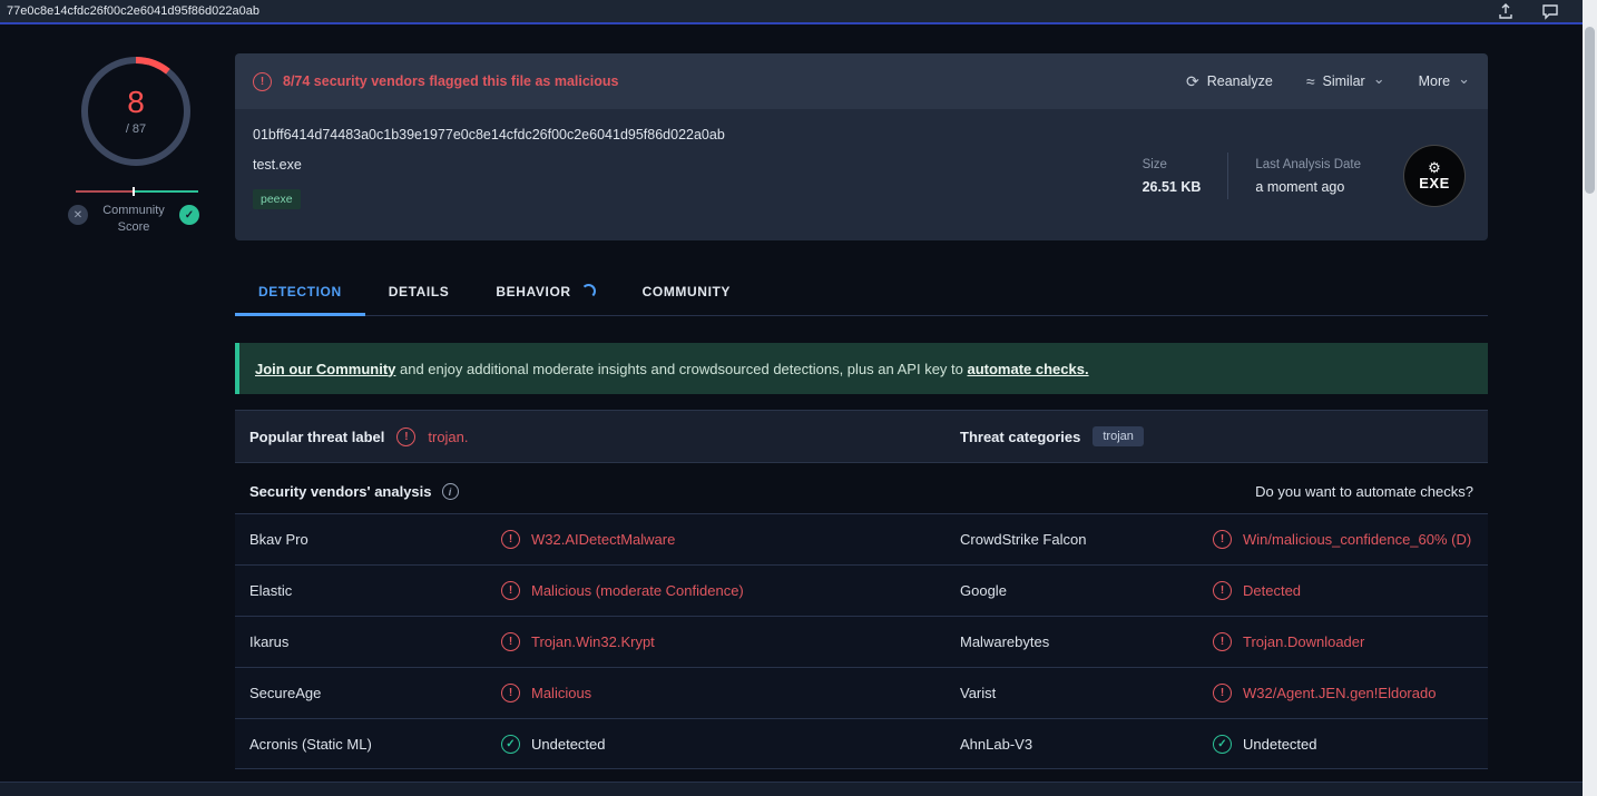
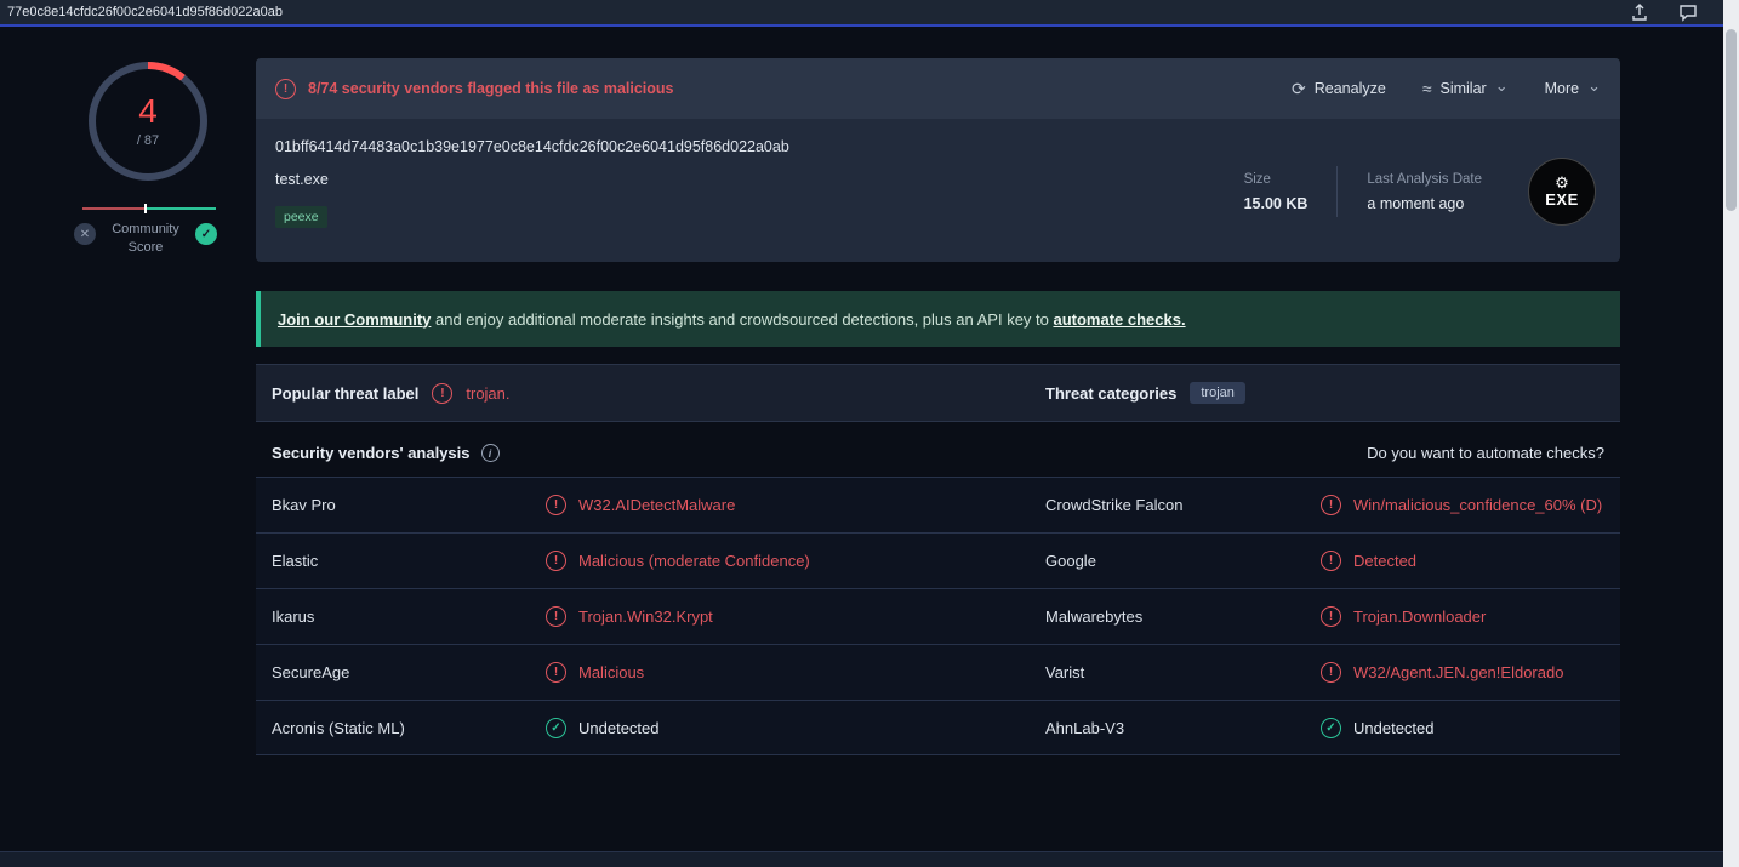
  77e0c8e14cfdc26f00c2e6041d95f86d022a0ab
- 8
+ 4
  / 87
  ✕
  Community Score
  ✓
  !
  8/74 security vendors flagged this file as malicious
  ⟳
  Reanalyze
  ≈
  Similar
  ⌄
  More
  ⌄
  01bff6414d74483a0c1b39e1977e0c8e14cfdc26f00c2e6041d95f86d022a0ab
  test.exe
  peexe
  Size
- 26.51 KB
+ 15.00 KB
  Last Analysis Date
  a moment ago
  ⚙
  EXE
- DETECTION
- DETAILS
- BEHAVIOR
- COMMUNITY
  Join our Community and enjoy additional moderate insights and crowdsourced detections, plus an API key to automate checks.
  Popular threat label
  !
  trojan.
  Threat categories
  trojan
  Security vendors' analysis
  i
  Do you want to automate checks?
  Bkav Pro
  !
  W32.AIDetectMalware
  CrowdStrike Falcon
  !
  Win/malicious_confidence_60% (D)
  Elastic
  !
  Malicious (moderate Confidence)
  Google
  !
  Detected
  Ikarus
  !
  Trojan.Win32.Krypt
  Malwarebytes
  !
  Trojan.Downloader
  SecureAge
  !
  Malicious
  Varist
  !
  W32/Agent.JEN.gen!Eldorado
  Acronis (Static ML)
  ✓
  Undetected
  AhnLab-V3
  ✓
  Undetected
